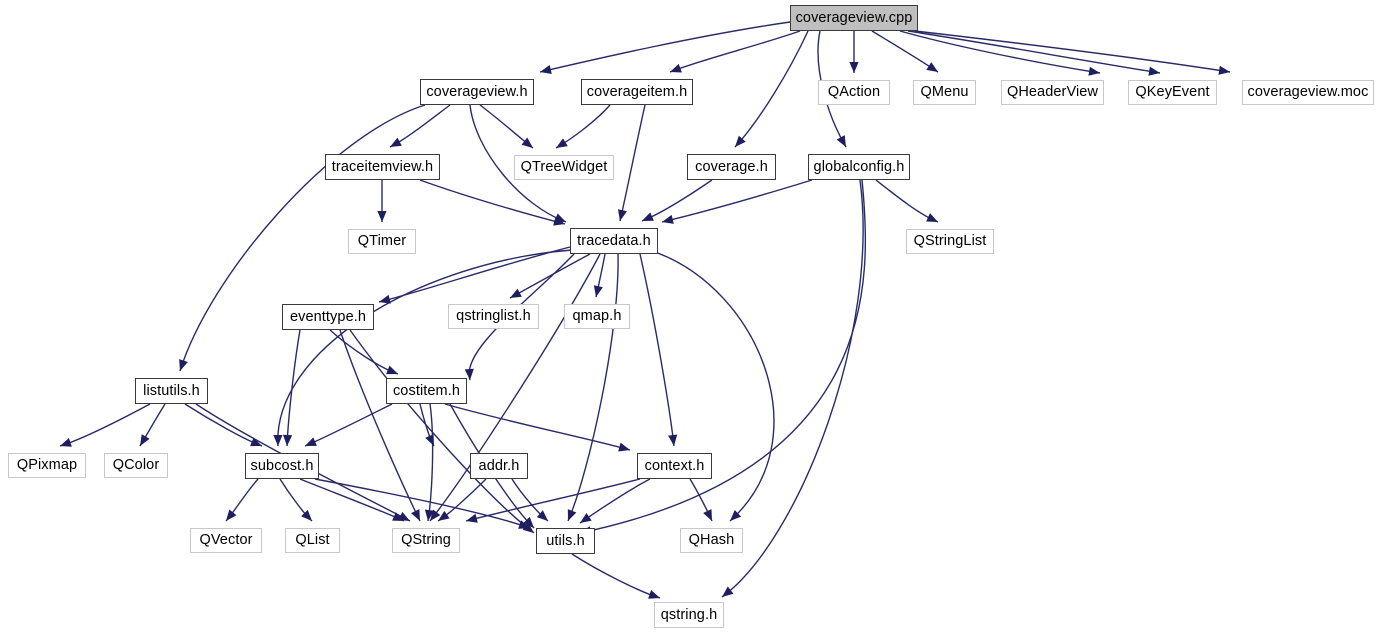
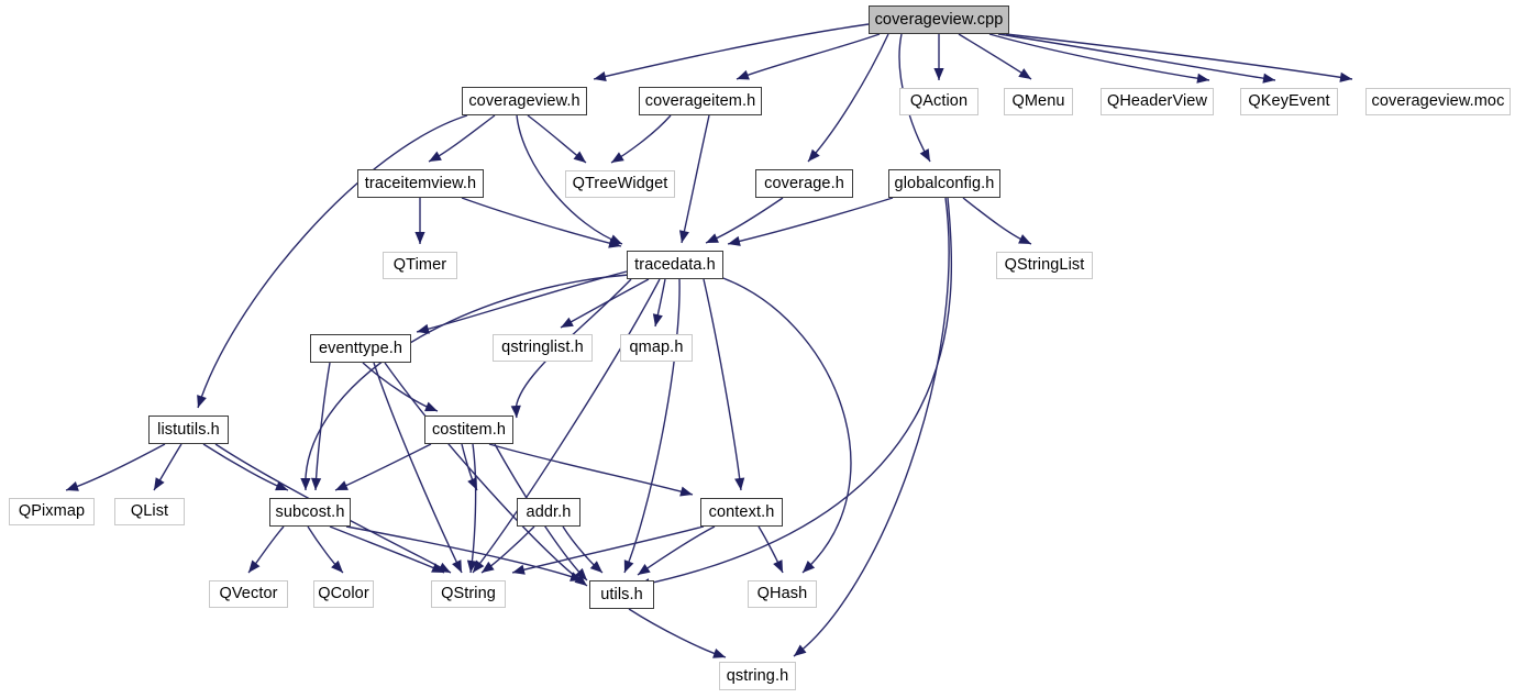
  coverageview.cpp
  coverageview.h
  coverageitem.h
  QAction
  QMenu
  QHeaderView
  QKeyEvent
  coverageview.moc
  traceitemview.h
  QTreeWidget
  coverage.h
  globalconfig.h
  QTimer
  tracedata.h
  QStringList
  eventtype.h
  qstringlist.h
  qmap.h
  listutils.h
  costitem.h
  QPixmap
- QColor
+ QList
  subcost.h
  addr.h
  context.h
  QVector
- QList
+ QColor
  QString
  utils.h
  QHash
  qstring.h
